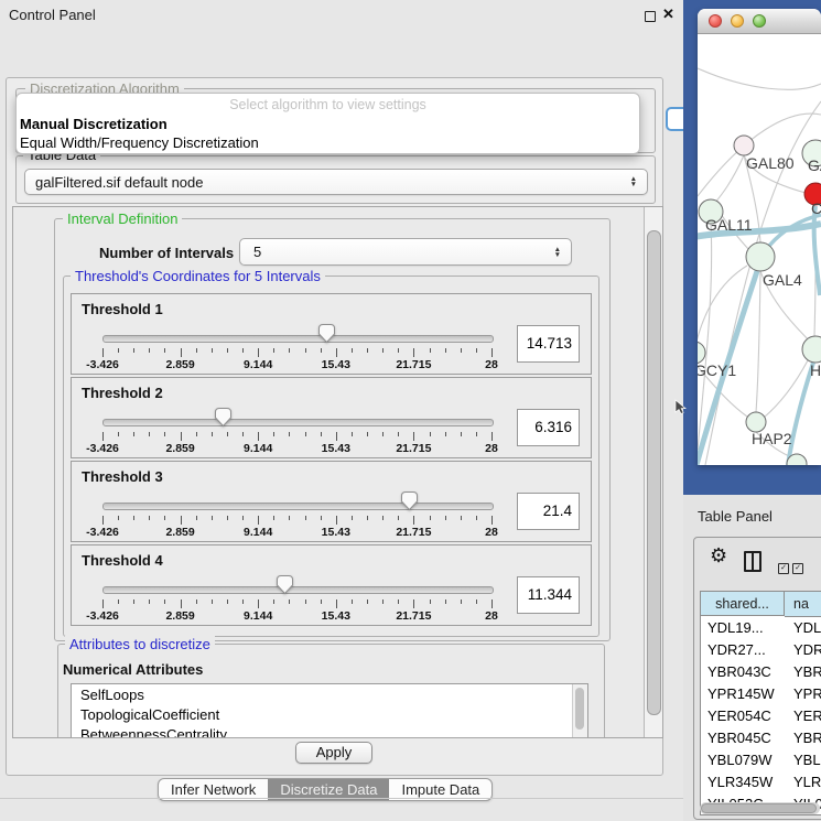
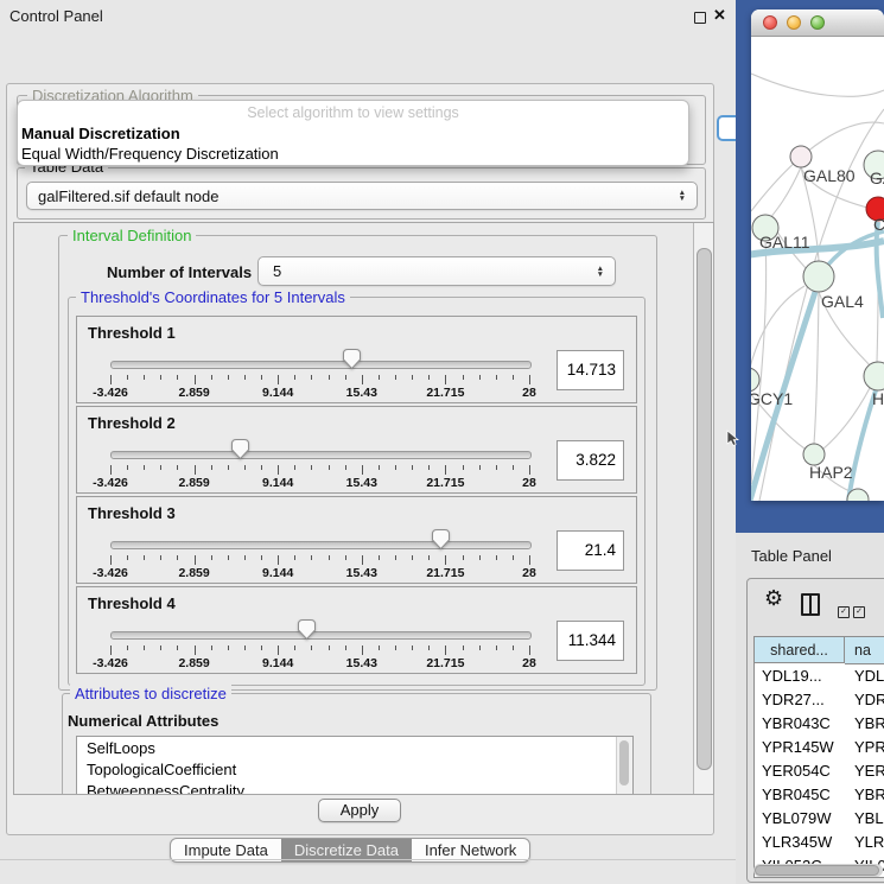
  Control Panel
  ✕
  Discretization Algorithm
  Select algorithm to view settings
  Manual Discretization
  Equal Width/Frequency Discretization
  Table Data
  galFiltered.sif default node
  Interval Definition
  Number of Intervals
  5
  Threshold's Coordinates for 5 Intervals
  Threshold 1
  -3.426
  2.859
  9.144
  15.43
  21.715
  28
  14.713
  Threshold 2
  -3.426
  2.859
  9.144
  15.43
  21.715
  28
- 6.316
+ 3.822
  Threshold 3
  -3.426
  2.859
  9.144
  15.43
  21.715
  28
  21.4
  Threshold 4
  -3.426
  2.859
  9.144
  15.43
  21.715
  28
  11.344
  Attributes to discretize
  Numerical Attributes
  SelfLoops
  TopologicalCoefficient
  BetweennessCentrality
  Apply
- Infer Network
+ Impute Data
  Discretize Data
- Impute Data
+ Infer Network
  GAL80
  C
  GAL11
  GAL4
  GCY1
  H
  HAP2
  Table Panel
  ⚙
  shared...
  na
  YDL19...
  YDL
  YDR27...
  YDR
  YBR043C
  YBR
  YPR145W
  YPR
  YER054C
  YER
  YBR045C
  YBR
  YBL079W
  YBL
  YLR345W
  YLR
